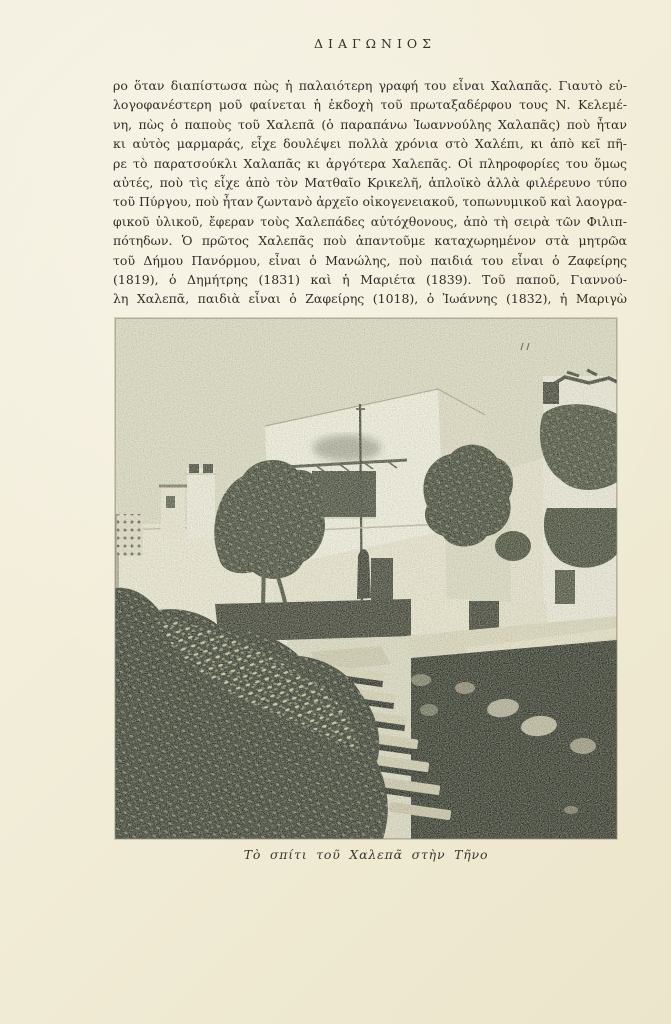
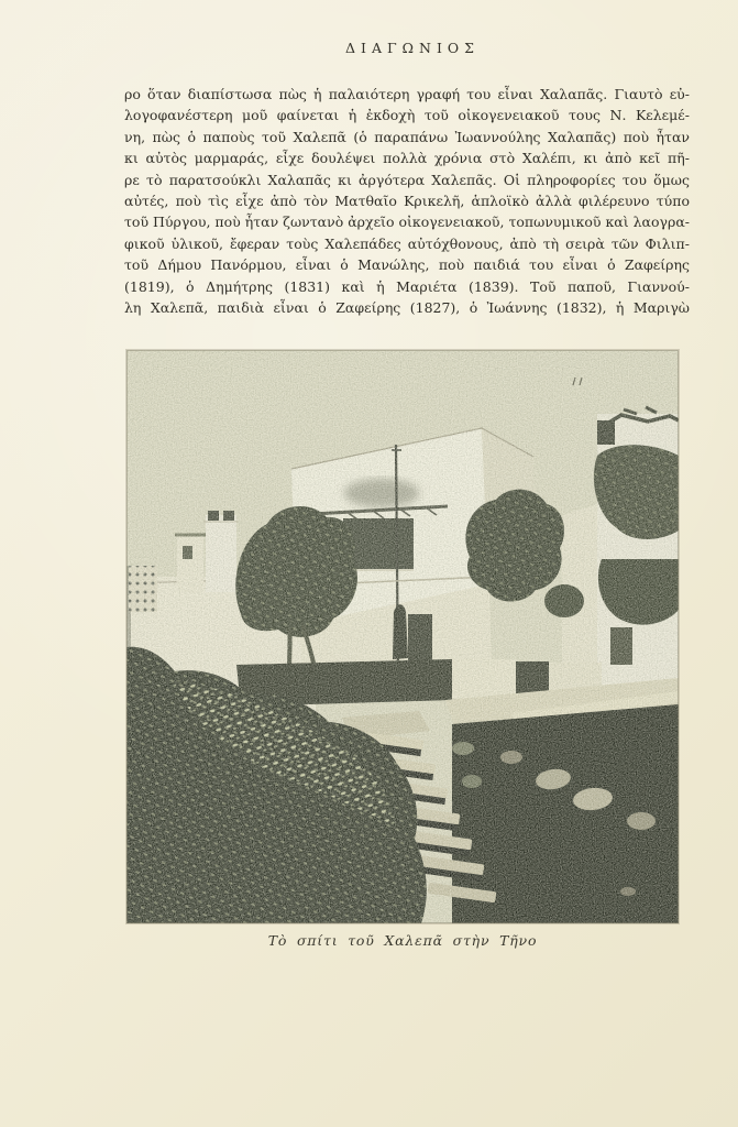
  ΔΙΑΓΩΝΙΟΣ
  ρο ὅταν διαπίστωσα πὼς ἡ παλαιότερη γραφή του εἶναι Χαλαπᾶς. Γιαυτὸ εὐ-
- λογοφανέστερη μοῦ φαίνεται ἡ ἐκδοχὴ τοῦ πρωταξαδέρφου τους Ν. Κελεμέ-
+ λογοφανέστερη μοῦ φαίνεται ἡ ἐκδοχὴ τοῦ οἰκογενειακοῦ τους Ν. Κελεμέ-
  νη, πὼς ὁ παποὺς τοῦ Χαλεπᾶ (ὁ παραπάνω Ἰωαννούλης Χαλαπᾶς) ποὺ ἦταν
  κι αὐτὸς μαρμαράς, εἶχε δουλέψει πολλὰ χρόνια στὸ Χαλέπι, κι ἀπὸ κεῖ πῆ-
  ρε τὸ παρατσούκλι Χαλαπᾶς κι ἀργότερα Χαλεπᾶς. Οἱ πληροφορίες του ὅμως
  αὐτές, ποὺ τὶς εἶχε ἀπὸ τὸν Ματθαῖο Κρικελῆ, ἁπλοϊκὸ ἀλλὰ φιλέρευνο τύπο
  τοῦ Πύργου, ποὺ ἦταν ζωντανὸ ἀρχεῖο οἰκογενειακοῦ, τοπωνυμικοῦ καὶ λαογρα-
  φικοῦ ὑλικοῦ, ἔφεραν τοὺς Χαλεπάδες αὐτόχθονους, ἀπὸ τὴ σειρὰ τῶν Φιλιπ-
- πότηδων. Ὁ πρῶτος Χαλεπᾶς ποὺ ἀπαντοῦμε καταχωρημένον στὰ μητρῶα
  τοῦ Δήμου Πανόρμου, εἶναι ὁ Μανώλης, ποὺ παιδιά του εἶναι ὁ Ζαφείρης
  (1819), ὁ Δημήτρης (1831) καὶ ἡ Μαριέτα (1839). Τοῦ παποῦ, Γιαννού-
- λη Χαλεπᾶ, παιδιὰ εἶναι ὁ Ζαφείρης (1018), ὁ Ἰωάννης (1832), ἡ Μαριγὼ
+ λη Χαλεπᾶ, παιδιὰ εἶναι ὁ Ζαφείρης (1827), ὁ Ἰωάννης (1832), ἡ Μαριγὼ
  Τὸ σπίτι τοῦ Χαλεπᾶ στὴν Τῆνο
